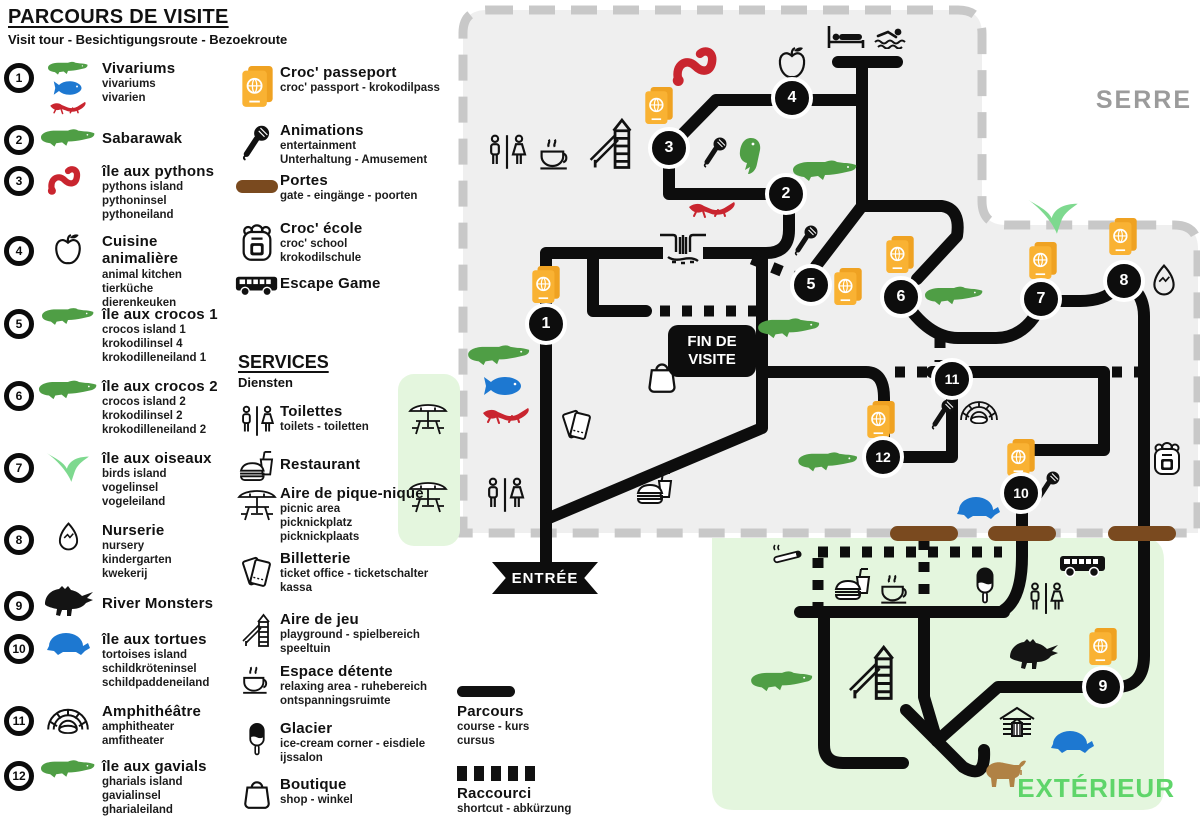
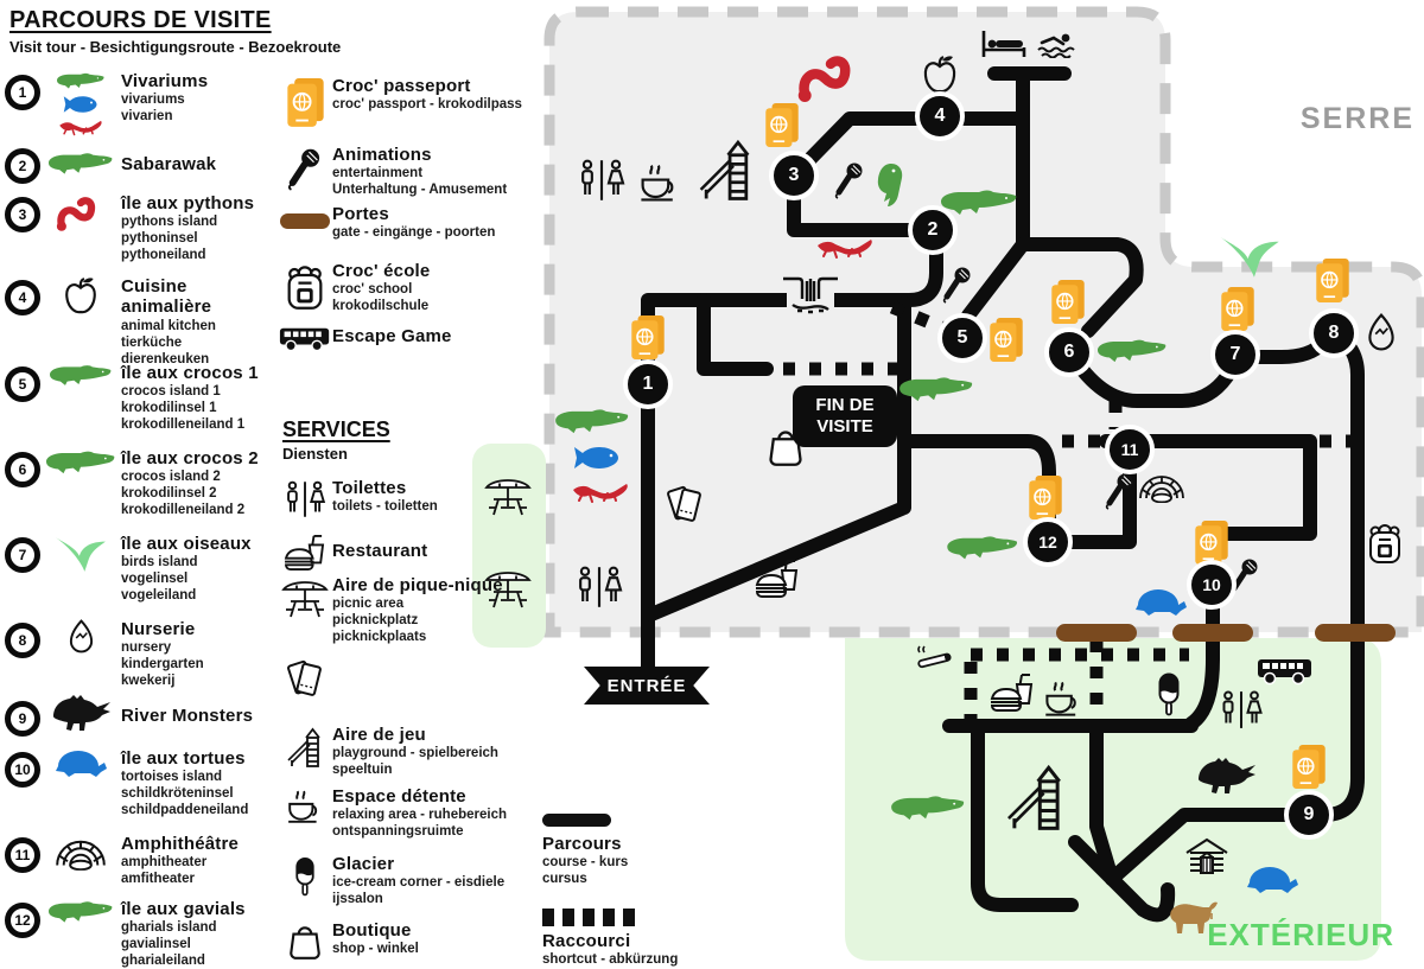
  SERRE
  EXTÉRIEUR
  FIN DE
  VISITE
  ENTRÉE
  1
  2
  3
  4
  5
  6
  7
  8
  9
  10
  11
  12
  PARCOURS DE VISITE
  Visit tour - Besichtigungsroute - Bezoekroute
  1
  Vivariums
  vivariums
  vivarien
  2
  Sabarawak
  3
  île aux pythons
  pythons island
  pythoninsel
  pythoneiland
  4
  Cuisine animalière
  animal kitchen
  tierküche
  dierenkeuken
  5
  île aux crocos 1
  crocos island 1
- krokodilinsel 4
+ krokodilinsel 1
  krokodilleneiland 1
  6
  île aux crocos 2
  crocos island 2
  krokodilinsel 2
  krokodilleneiland 2
  7
  île aux oiseaux
  birds island
  vogelinsel
  vogeleiland
  8
  Nurserie
  nursery
  kindergarten
  kwekerij
  9
  River Monsters
  10
  île aux tortues
  tortoises island
  schildkröteninsel
  schildpaddeneiland
  11
  Amphithéâtre
  amphitheater
  amfitheater
  12
  île aux gavials
  gharials island
  gavialinsel
  gharialeiland
  Croc' passeport
  croc' passport - krokodilpass
  Animations
  entertainment
  Unterhaltung - Amusement
  Portes
  gate - eingänge - poorten
  Croc' école
  croc' school
  krokodilschule
  Escape Game
  SERVICES
  Diensten
  Toilettes
  toilets - toiletten
  Restaurant
  Aire de pique-nique
  picnic area
  picknickplatz
  picknickplaats
- Billetterie
- ticket office - ticketschalter
- kassa
  Aire de jeu
  playground - spielbereich
  speeltuin
  Espace détente
  relaxing area - ruhebereich
  ontspanningsruimte
  Glacier
  ice-cream corner - eisdiele
  ijssalon
  Boutique
  shop - winkel
  Parcours
  course - kurs
  cursus
  Raccourci
  shortcut - abkürzung
